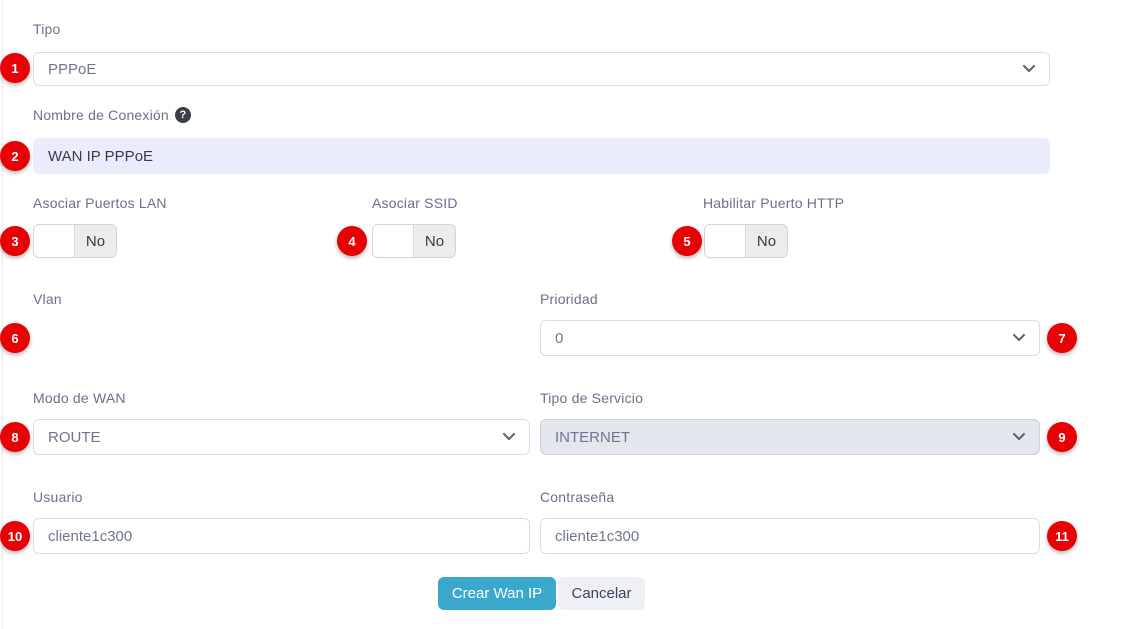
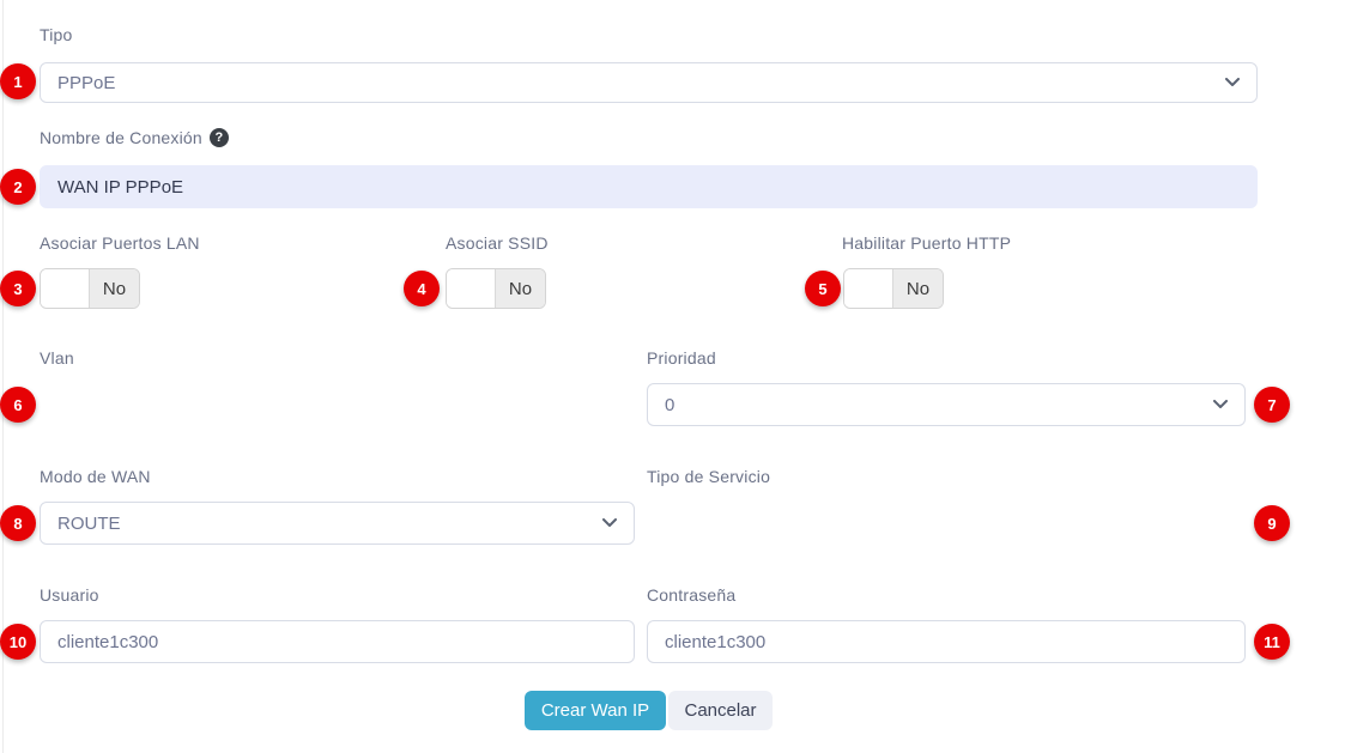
  Tipo
  PPPoE
  Nombre de Conexión
  ?
  WAN IP PPPoE
  Asociar Puertos LAN
  No
  Asociar SSID
  No
  Habilitar Puerto HTTP
  No
  Vlan
  Prioridad
  0
  Modo de WAN
  ROUTE
  Tipo de Servicio
- INTERNET
  Usuario
  cliente1c300
  Contraseña
  cliente1c300
  Crear Wan IP
  Cancelar
  1
  2
  3
  4
  5
  6
  7
  8
  9
  10
  11
